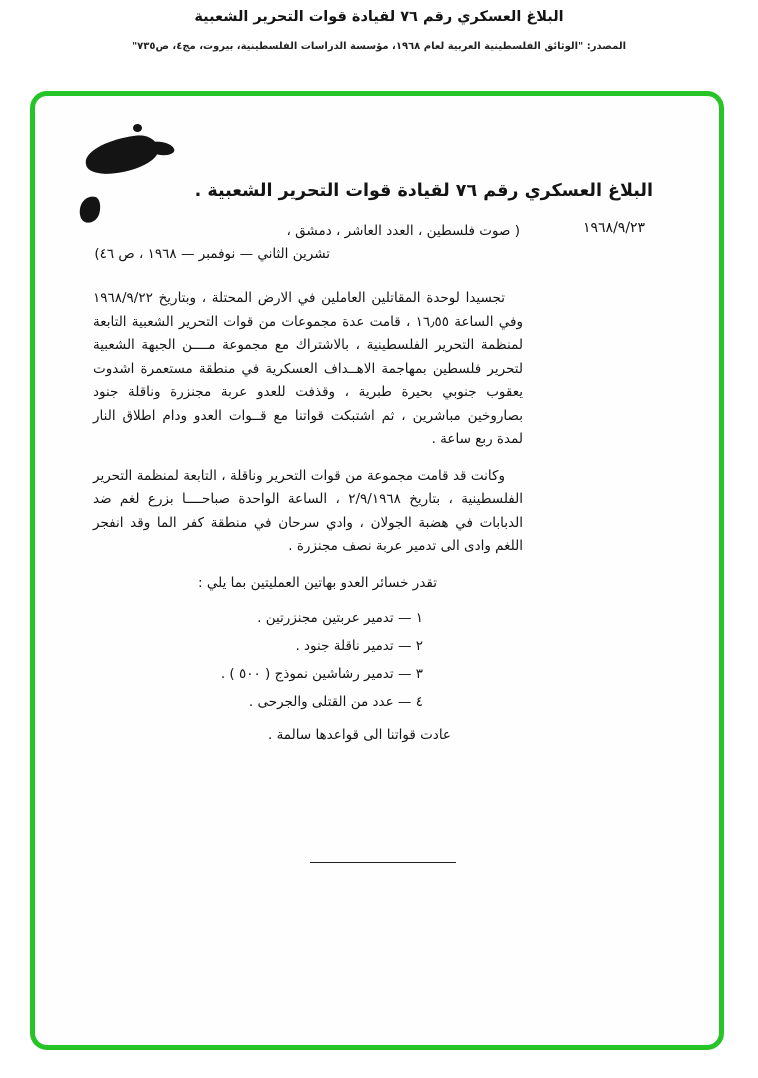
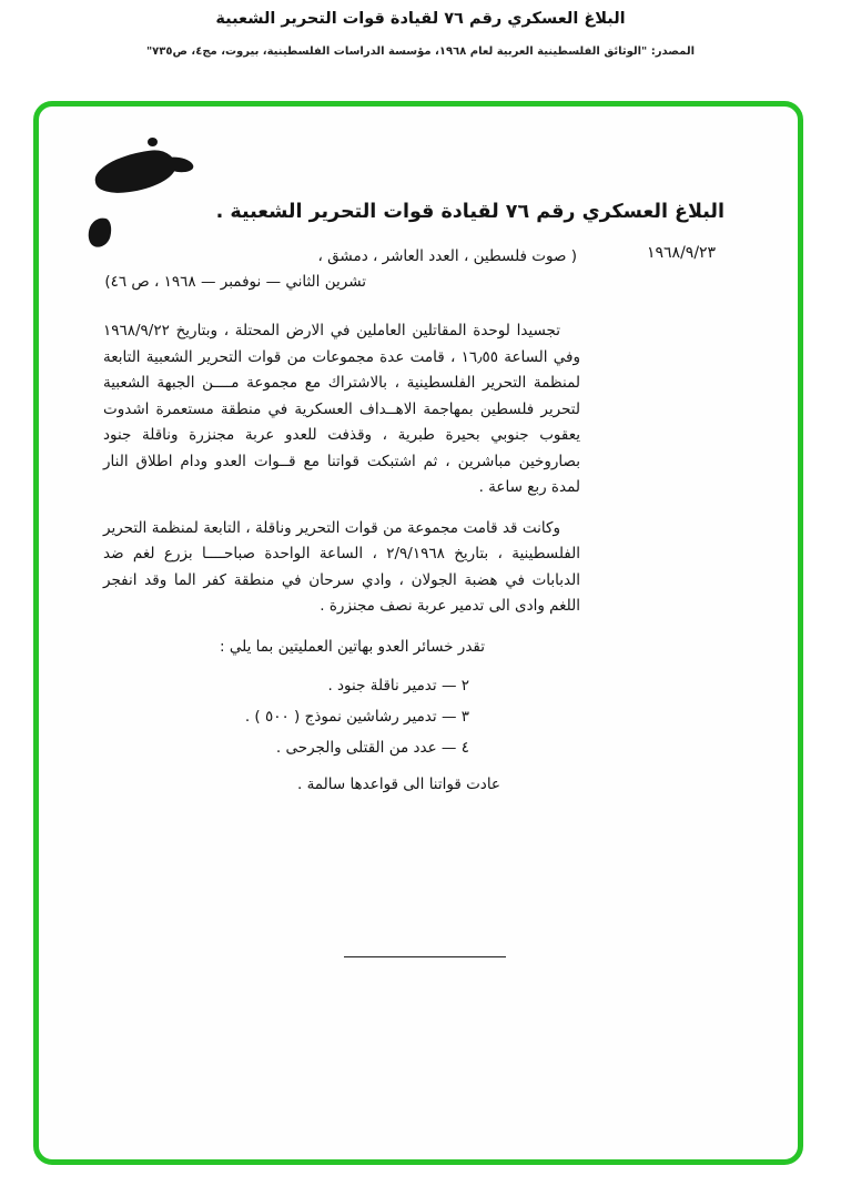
  البلاغ العسكري رقم ٧٦ لقيادة قوات التحرير الشعبية
  المصدر: "الوثائق الفلسطينية العربية لعام ١٩٦٨، مؤسسة الدراسات الفلسطينية، بيروت، مج٤، ص٧٣٥"
  البلاغ العسكري رقم ٧٦ لقيادة قوات التحرير الشعبية .
  ١٩٦٨/٩/٢٣
  ( صوت فلسطين ، العدد العاشر ، دمشق ،
  تشرين الثاني — نوفمبر — ١٩٦٨ ، ص ٤٦)
  تجسيدا لوحدة المقاتلين العاملين في الارض المحتلة ، وبتاريخ ١٩٦٨/٩/٢٢ وفي الساعة ١٦٫٥٥ ، قامت عدة مجموعات من قوات التحرير الشعبية التابعة لمنظمة التحرير الفلسطينية ، بالاشتراك مع مجموعة مــــن الجبهة الشعبية لتحرير فلسطين بمهاجمة الاهــداف العسكرية في منطقة مستعمرة اشدوت يعقوب جنوبي بحيرة طبرية ، وقذفت للعدو عربة مجنزرة وناقلة جنود بصاروخين مباشرين ، ثم اشتبكت قواتنا مع قــوات العدو ودام اطلاق النار لمدة ربع ساعة .
  وكانت قد قامت مجموعة من قوات التحرير وناقلة ، التابعة لمنظمة التحرير الفلسطينية ، بتاريخ ٢/٩/١٩٦٨ ، الساعة الواحدة صباحــــا بزرع لغم ضد الدبابات في هضبة الجولان ، وادي سرحان في منطقة كفر الما وقد انفجر اللغم وادى الى تدمير عربة نصف مجنزرة .
  تقدر خسائر العدو بهاتين العمليتين بما يلي :
- ١ — تدمير عربتين مجنزرتين .
  ٢ — تدمير ناقلة جنود .
  ٣ — تدمير رشاشين نموذج ( ٥٠٠ ) .
  ٤ — عدد من القتلى والجرحى .
  عادت قواتنا الى قواعدها سالمة .
